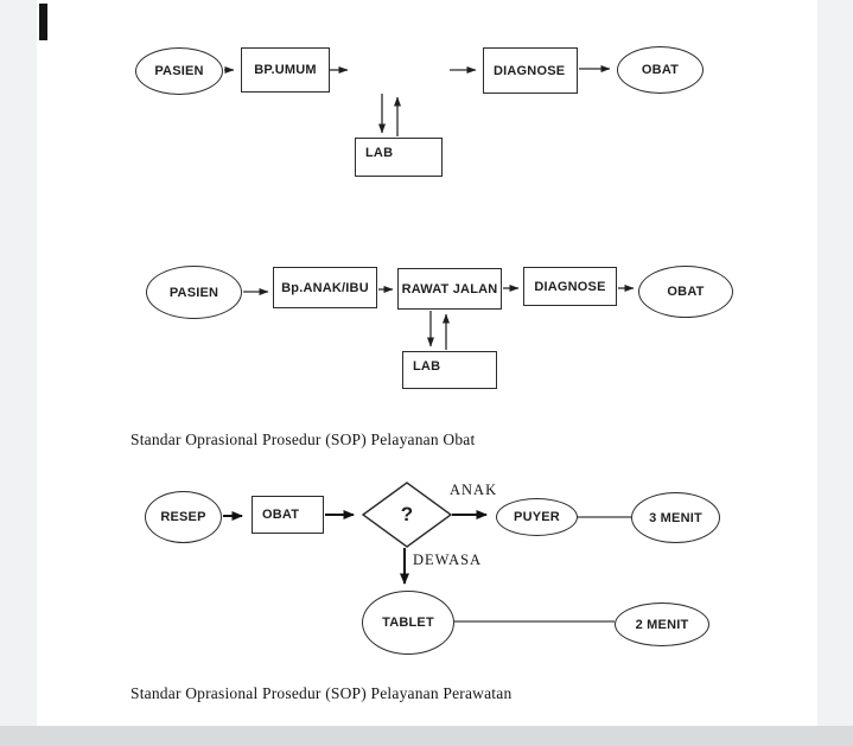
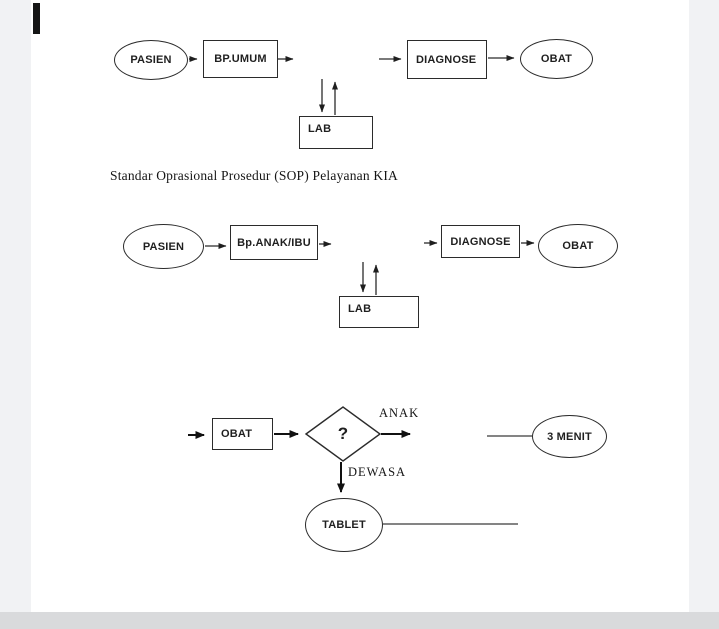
  PASIEN
  BP.UMUM
  DIAGNOSE
  OBAT
  LAB
+ Standar Oprasional Prosedur (SOP) Pelayanan KIA
  PASIEN
  Bp.ANAK/IBU
- RAWAT JALAN
  DIAGNOSE
  OBAT
  LAB
- Standar Oprasional Prosedur (SOP) Pelayanan Obat
- RESEP
  OBAT
  ?
  ANAK
  DEWASA
- PUYER
  3 MENIT
  TABLET
- 2 MENIT
- Standar Oprasional Prosedur (SOP) Pelayanan Perawatan
